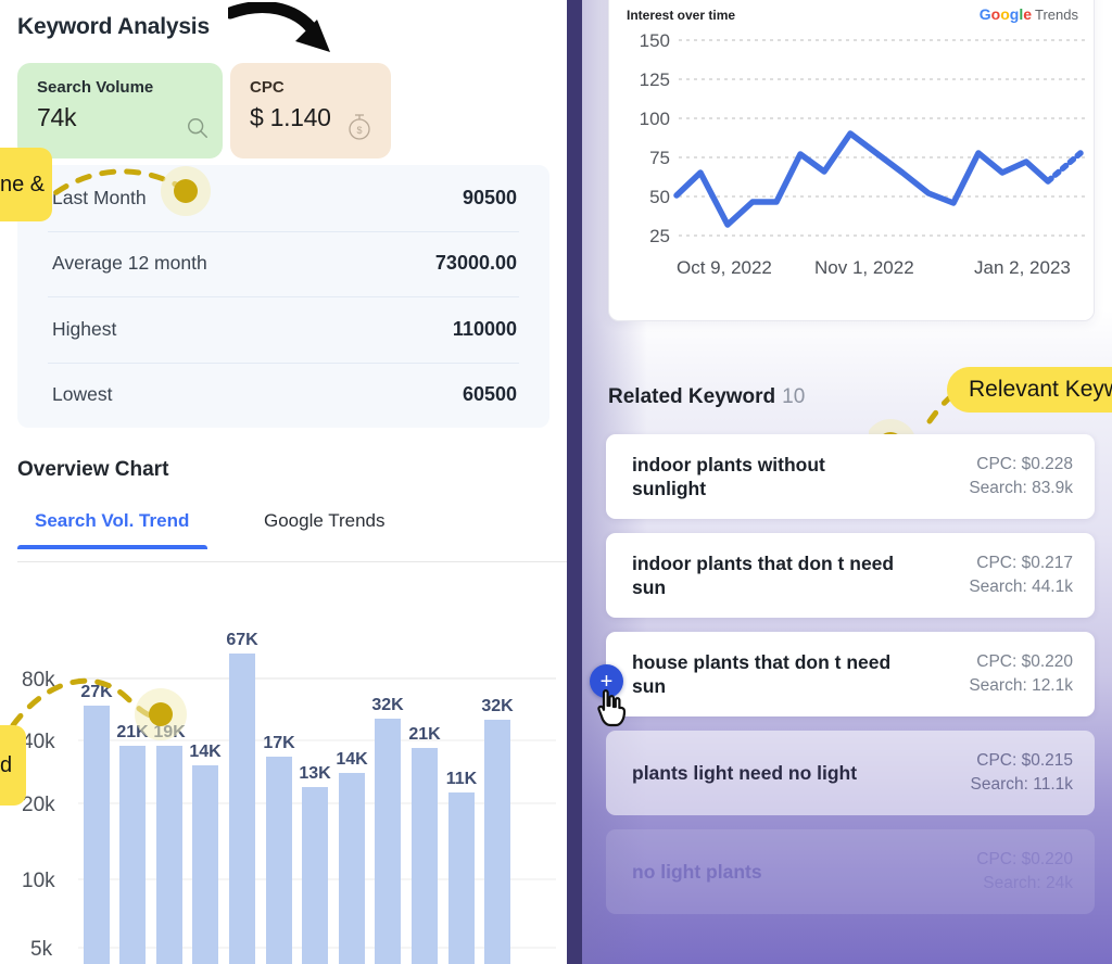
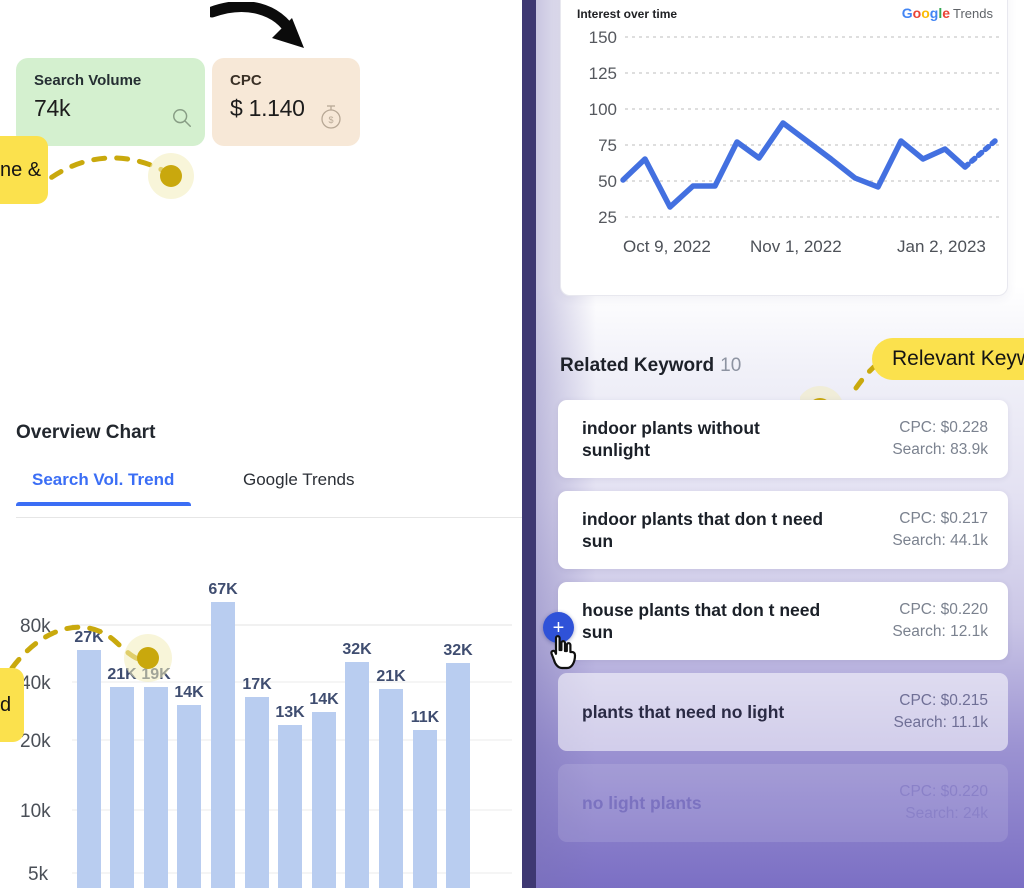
- Keyword Analysis
  Search Volume
  74k
  CPC
  $ 1.140
  $
- Last Month
- 90500
- Average 12 month
- 73000.00
- Highest
- 110000
- Lowest
- 60500
  Overview Chart
  Search Vol. Trend
  Google Trends
  80k
  40k
  20k
  10k
  5k
  27K
  21K
  19K
  14K
  67K
  17K
  13K
  14K
  32K
  21K
  11K
  32K
  ne &
  d
  Interest over time
  Google Trends
  150
  125
  100
  75
  50
  25
  Oct 9, 2022
  Nov 1, 2022
  Jan 2, 2023
  Related Keyword 10
  Relevant Key
  indoor plants without sunlight
  CPC: $0.228
  Search: 83.9k
  indoor plants that don t need sun
  CPC: $0.217
  Search: 44.1k
  house plants that don t need sun
  CPC: $0.220
  Search: 12.1k
- plants light need no light
+ plants that need no light
  CPC: $0.215
  Search: 11.1k
  no light plants
  +
